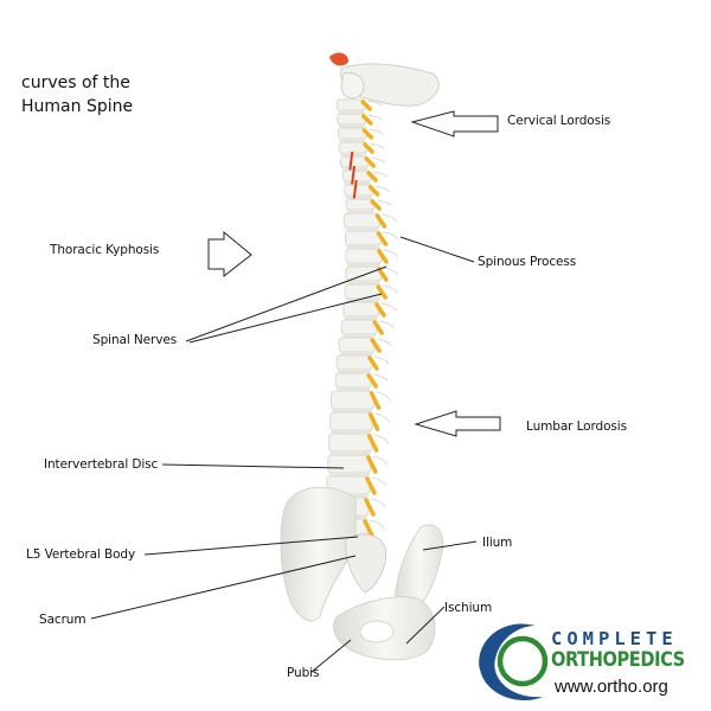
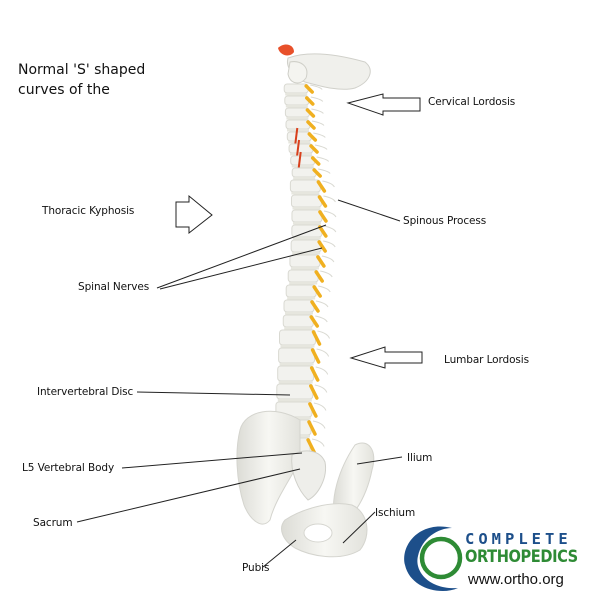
+ Normal 'S' shaped
  curves of the
- Human Spine
  Cervical Lordosis
  Thoracic Kyphosis
  Spinous Process
  Spinal Nerves
  Lumbar Lordosis
  Intervertebral Disc
  L5 Vertebral Body
  Ilium
  Sacrum
  Ischium
  Pubis
  COMPLETE
  ORTHOPEDICS
  www.ortho.org
